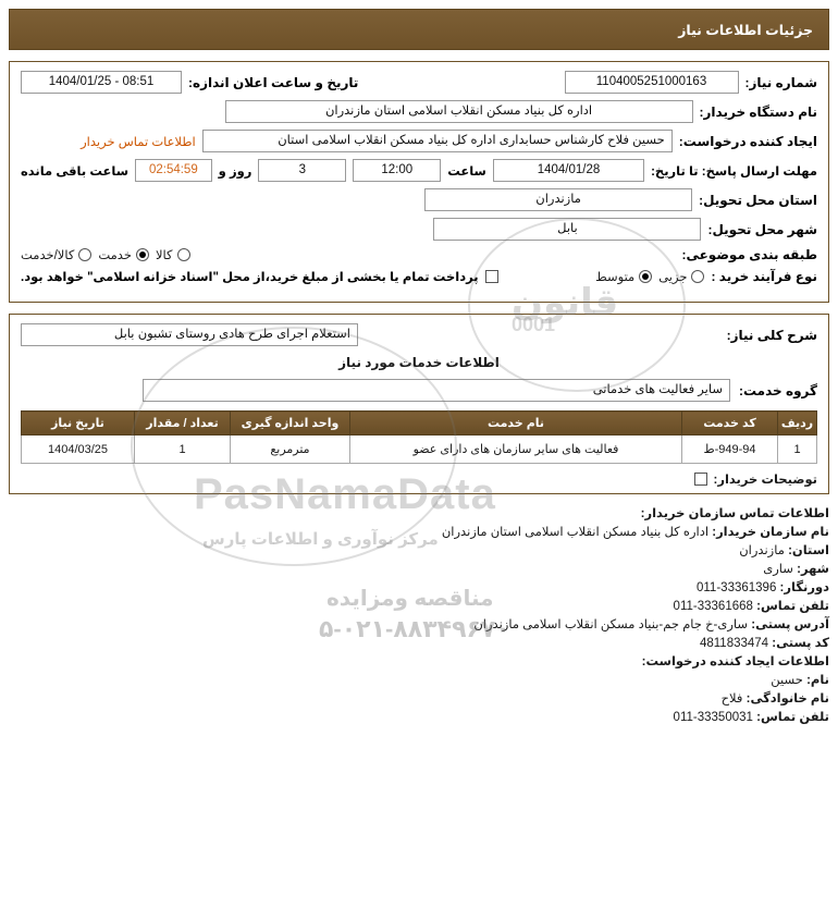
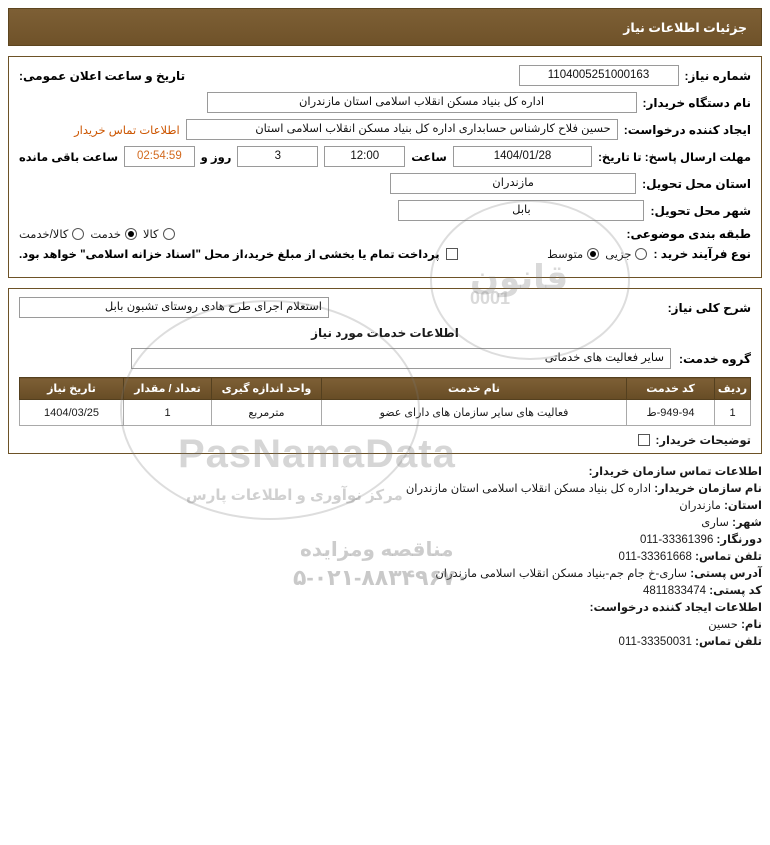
  PasNamaData
  مرکز نوآوری و اطلاعات پارس
  مناقصه ومزایده
  ۵-۰۲۱-۸۸۳۴۹۶۷۰
  قانون
  0001
  جزئیات اطلاعات نیاز
  شماره نیاز:
  1104005251000163
- تاریخ و ساعت اعلان اندازه:
+ تاریخ و ساعت اعلان عمومی:
- 1404/01/25 - 08:51
  نام دستگاه خریدار:
  اداره کل بنیاد مسکن انقلاب اسلامی استان مازندران
  ایجاد کننده درخواست:
  حسین فلاح کارشناس حسابداری اداره کل بنیاد مسکن انقلاب اسلامی استان
  اطلاعات تماس خریدار
  مهلت ارسال پاسخ: تا تاریخ:
  1404/01/28
  ساعت
  12:00
  3
  روز و
  02:54:59
  ساعت باقی مانده
  استان محل تحویل:
  مازندران
  شهر محل تحویل:
  بابل
  طبقه بندی موضوعی:
  کالا
  خدمت
  کالا/خدمت
  نوع فرآیند خرید :
  جزیی
  متوسط
  پرداخت تمام یا بخشی از مبلغ خرید،از محل "اسناد خزانه اسلامی" خواهد بود.
  شرح کلی نیاز:
  استعلام اجرای طرح هادی روستای تشبون بابل
  اطلاعات خدمات مورد نیاز
  گروه خدمت:
  سایر فعالیت های خدماتی
  ردیف	کد خدمت	نام خدمت	واحد اندازه گیری	تعداد / مقدار	تاریخ نیاز
  1	949-94-ط	فعالیت های سایر سازمان های دارای عضو	مترمربع	1	1404/03/25
  توضیحات خریدار:
  اطلاعات تماس سازمان خریدار:
  نام سازمان خریدار: اداره کل بنیاد مسکن انقلاب اسلامی استان مازندران
  استان: مازندران
  شهر: ساری
  دورنگار: 33361396-011
  تلفن تماس: 33361668-011
  آدرس پستی: ساری-خ جام جم-بنیاد مسکن انقلاب اسلامی مازندران
  کد پستی: 4811833474
  اطلاعات ایجاد کننده درخواست:
  نام: حسین
- نام خانوادگی: فلاح
  تلفن تماس: 33350031-011
